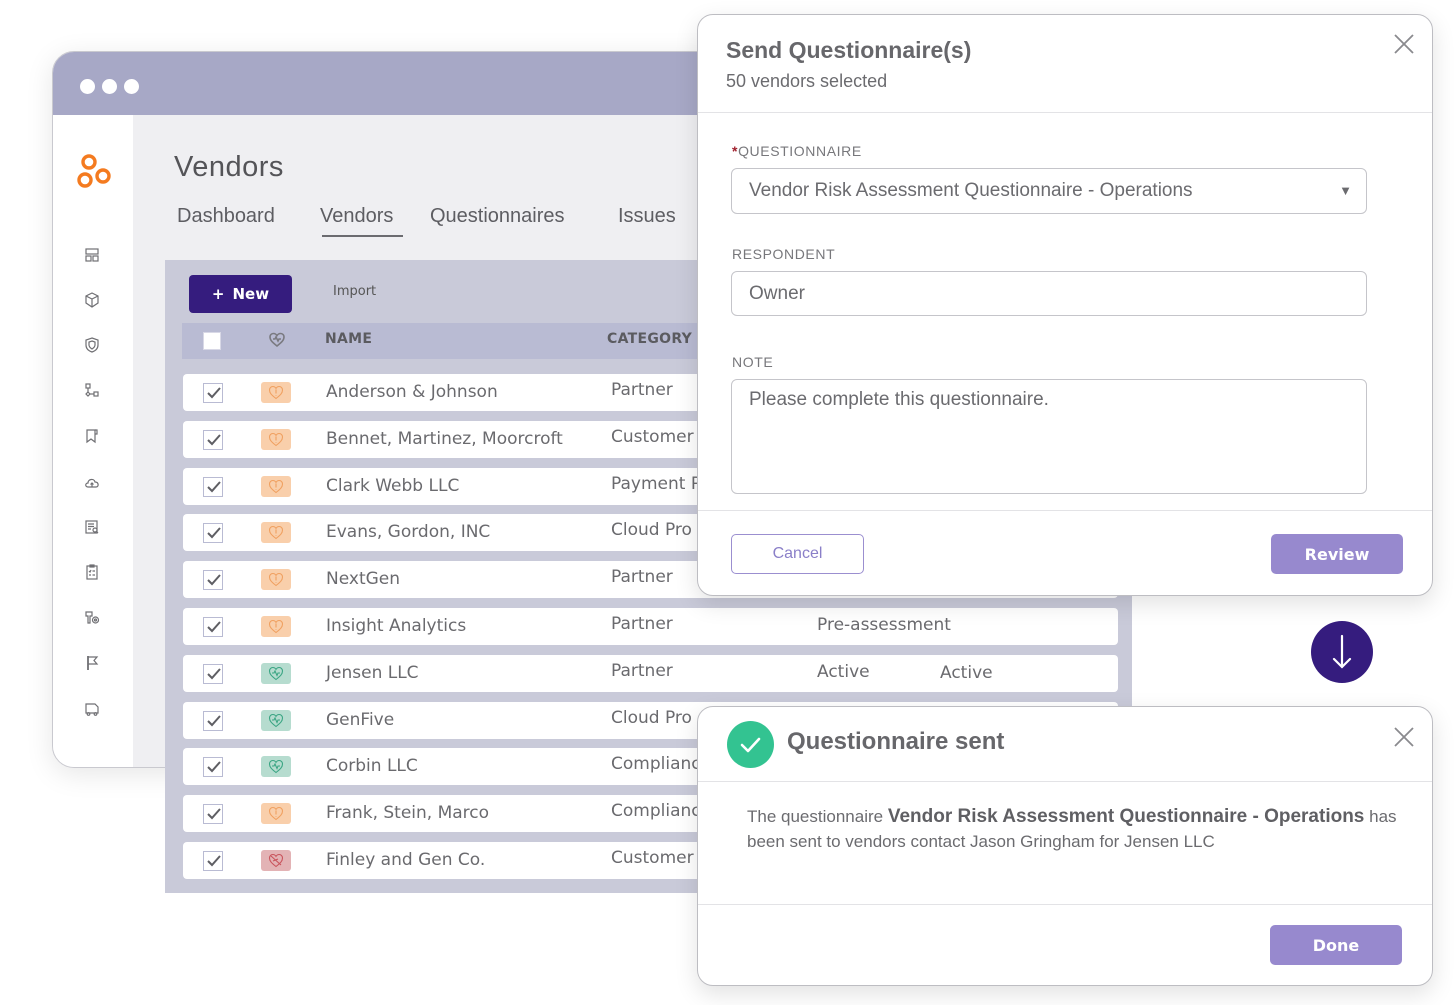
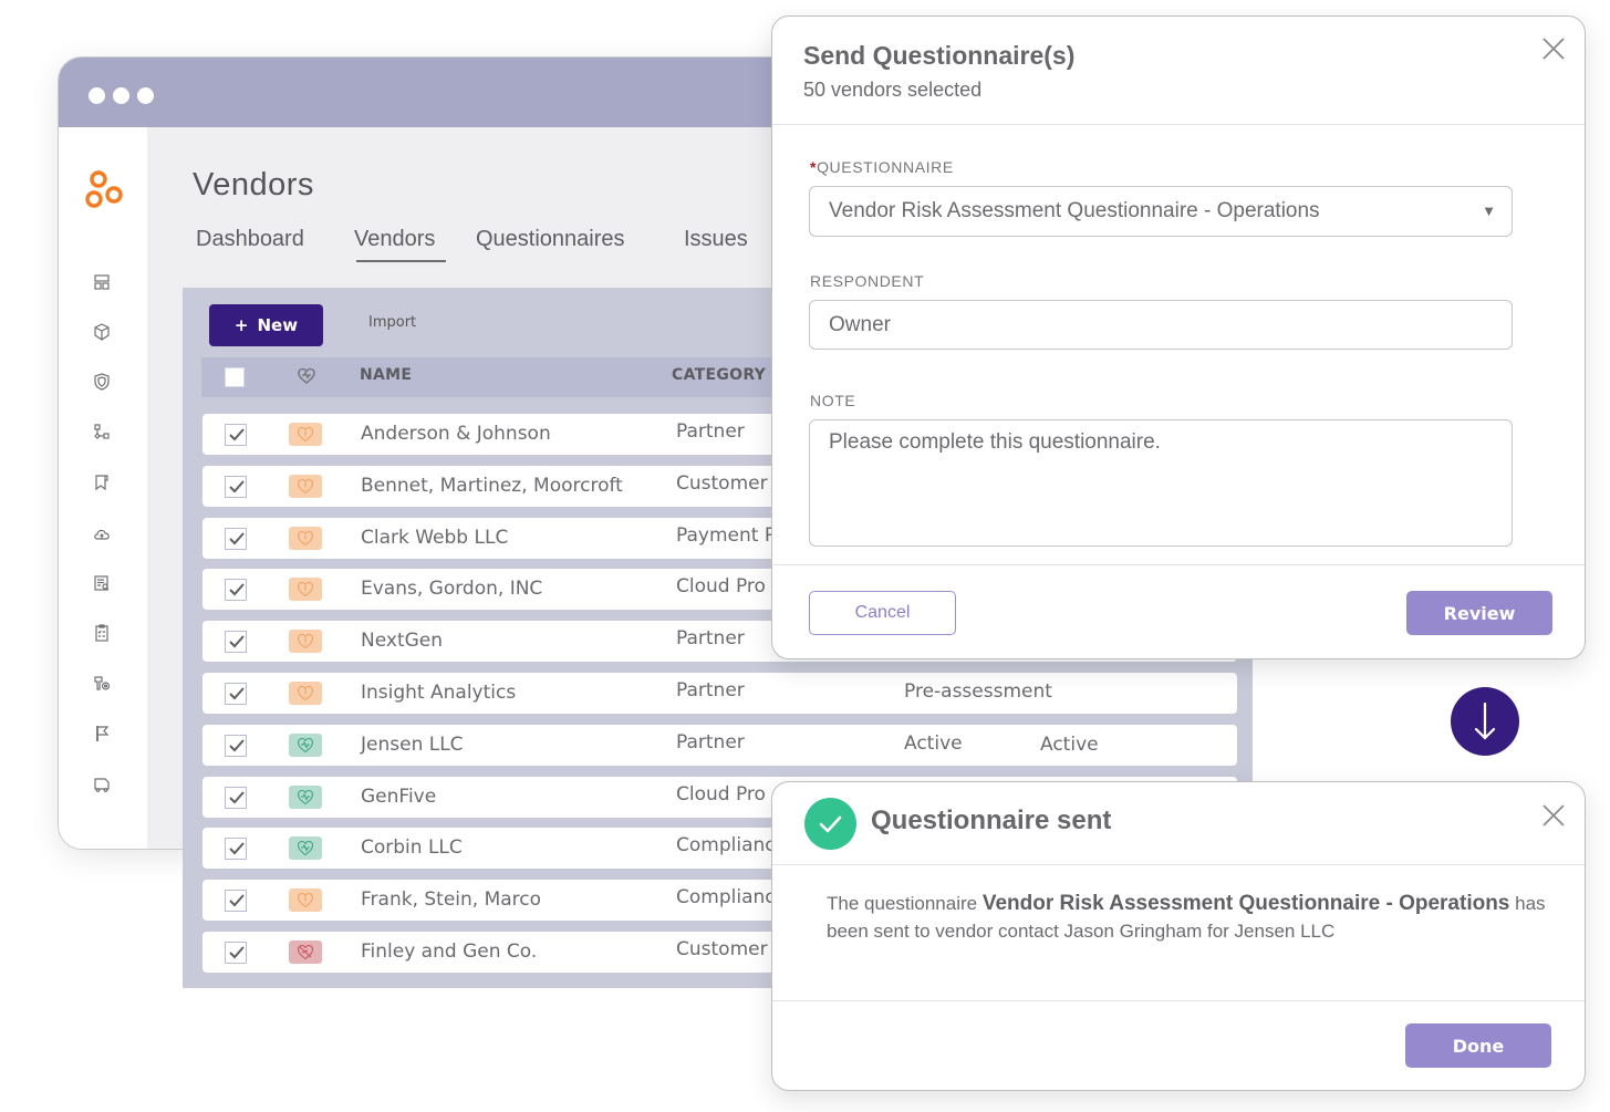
  Vendors
  Dashboard
  Vendors
  Questionnaires
  Issues
  +
  New
  Import
  NAME
  CATEGORY
  Anderson & Johnson
  Partner
  Bennet, Martinez, Moorcroft
  Customer
  Clark Webb LLC
  Payment P
  Evans, Gordon, INC
  Cloud Pro
  NextGen
  Partner
  Insight Analytics
  Partner
  Pre-assessment
  Jensen LLC
  Partner
  Active
  Active
  GenFive
  Cloud Pro
  Corbin LLC
  Complianc
  Frank, Stein, Marco
  Complianc
  Finley and Gen Co.
  Customer
  Send Questionnaire(s)
  50 vendors selected
  *QUESTIONNAIRE
  Vendor Risk Assessment Questionnaire - Operations
  ▼
  RESPONDENT
  Owner
  NOTE
  Please complete this questionnaire.
  Cancel
  Review
  Questionnaire sent
- The questionnaire Vendor Risk Assessment Questionnaire - Operations has been sent to vendors contact Jason Gringham for Jensen LLC
+ The questionnaire Vendor Risk Assessment Questionnaire - Operations has been sent to vendor contact Jason Gringham for Jensen LLC
  Done
